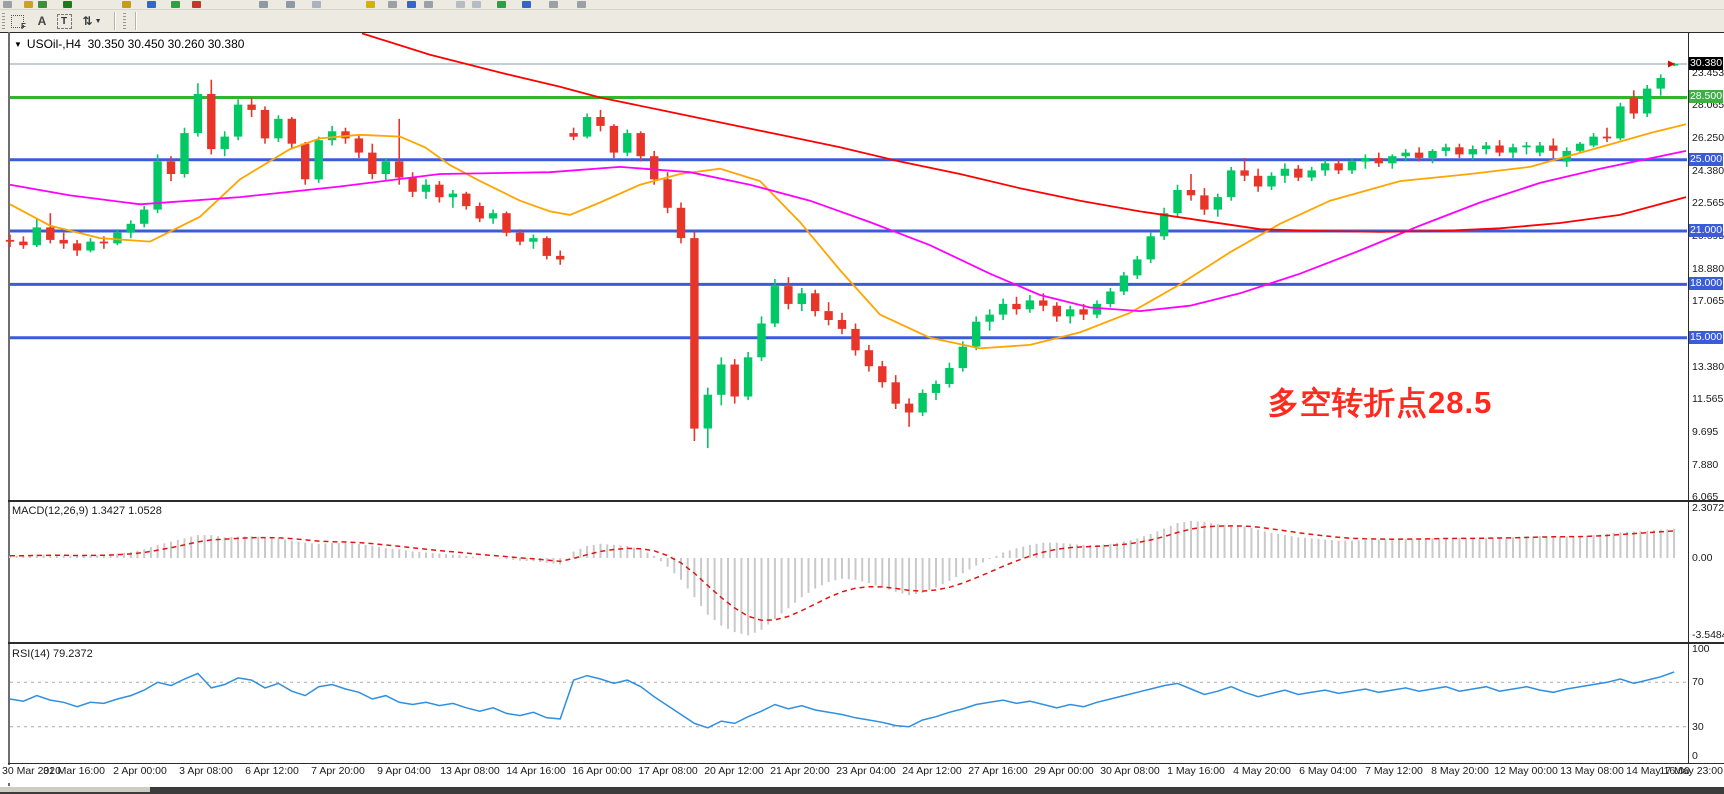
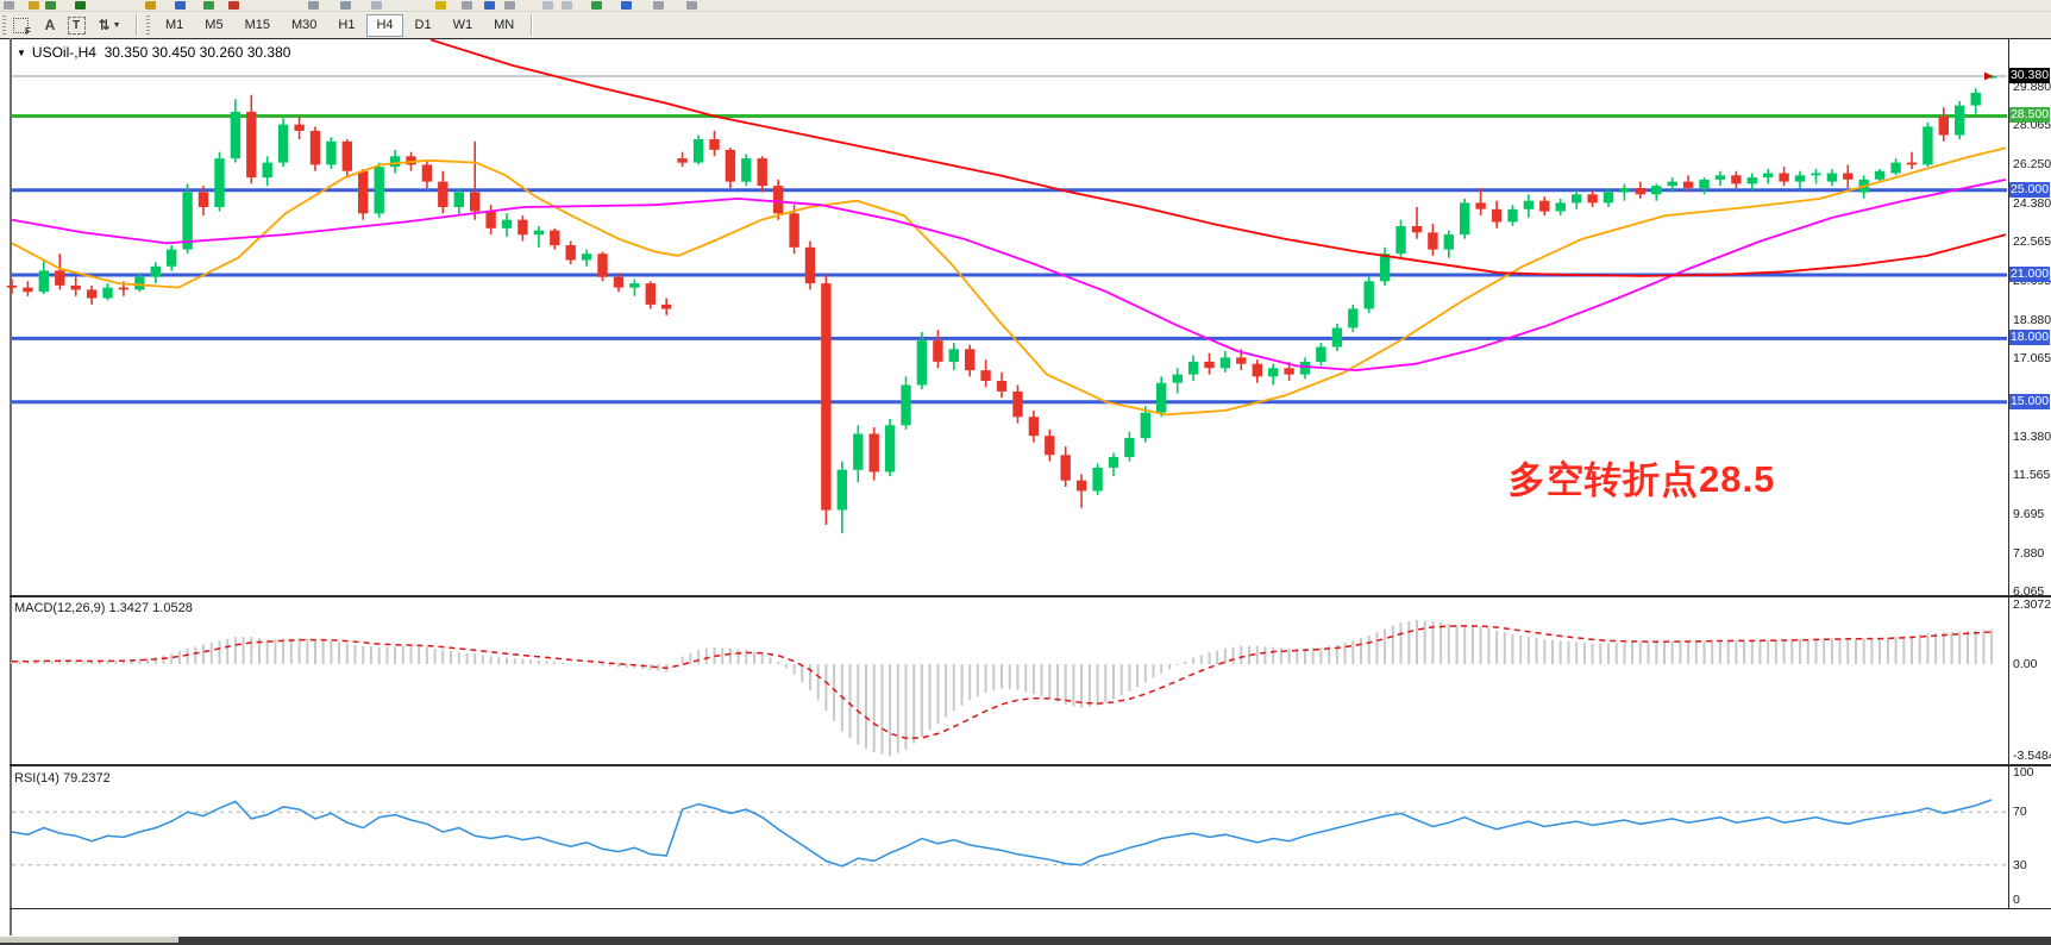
  F
  A
  T
  ⇅
+ M1
+ M5
+ M15
+ M30
+ H1
+ H4
+ D1
+ W1
+ MN
  ▼ USOil-,H4 30.350 30.450 30.260 30.380
  多空转折点28.5
  MACD(12,26,9) 1.3427 1.0528
  RSI(14) 79.2372
- 23.453
+ 29.880
  28.065
  26.250
  24.380
  22.565
  18.880
  17.065
  13.380
  11.565
  9.695
  7.880
  6.065
  30.380
  28.500
  25.000
  21.000
  18.000
  15.000
  2.3072
  0.00
  -3.548
  100
  70
  30
  0
- 30 Mar 2020
- 31 Mar 16:00
- 2 Apr 00:00
- 3 Apr 08:00
- 6 Apr 12:00
- 7 Apr 20:00
- 9 Apr 04:00
- 13 Apr 08:00
- 14 Apr 16:00
- 16 Apr 00:00
- 17 Apr 08:00
- 20 Apr 12:00
- 21 Apr 20:00
- 23 Apr 04:00
- 24 Apr 12:00
- 27 Apr 16:00
- 29 Apr 00:00
- 30 Apr 08:00
- 1 May 16:00
- 4 May 20:00
- 6 May 04:00
- 7 May 12:00
- 8 May 20:00
- 12 May 00:00
- 13 May 08:00
- 14 May 16:00
- 17 May 23:00
